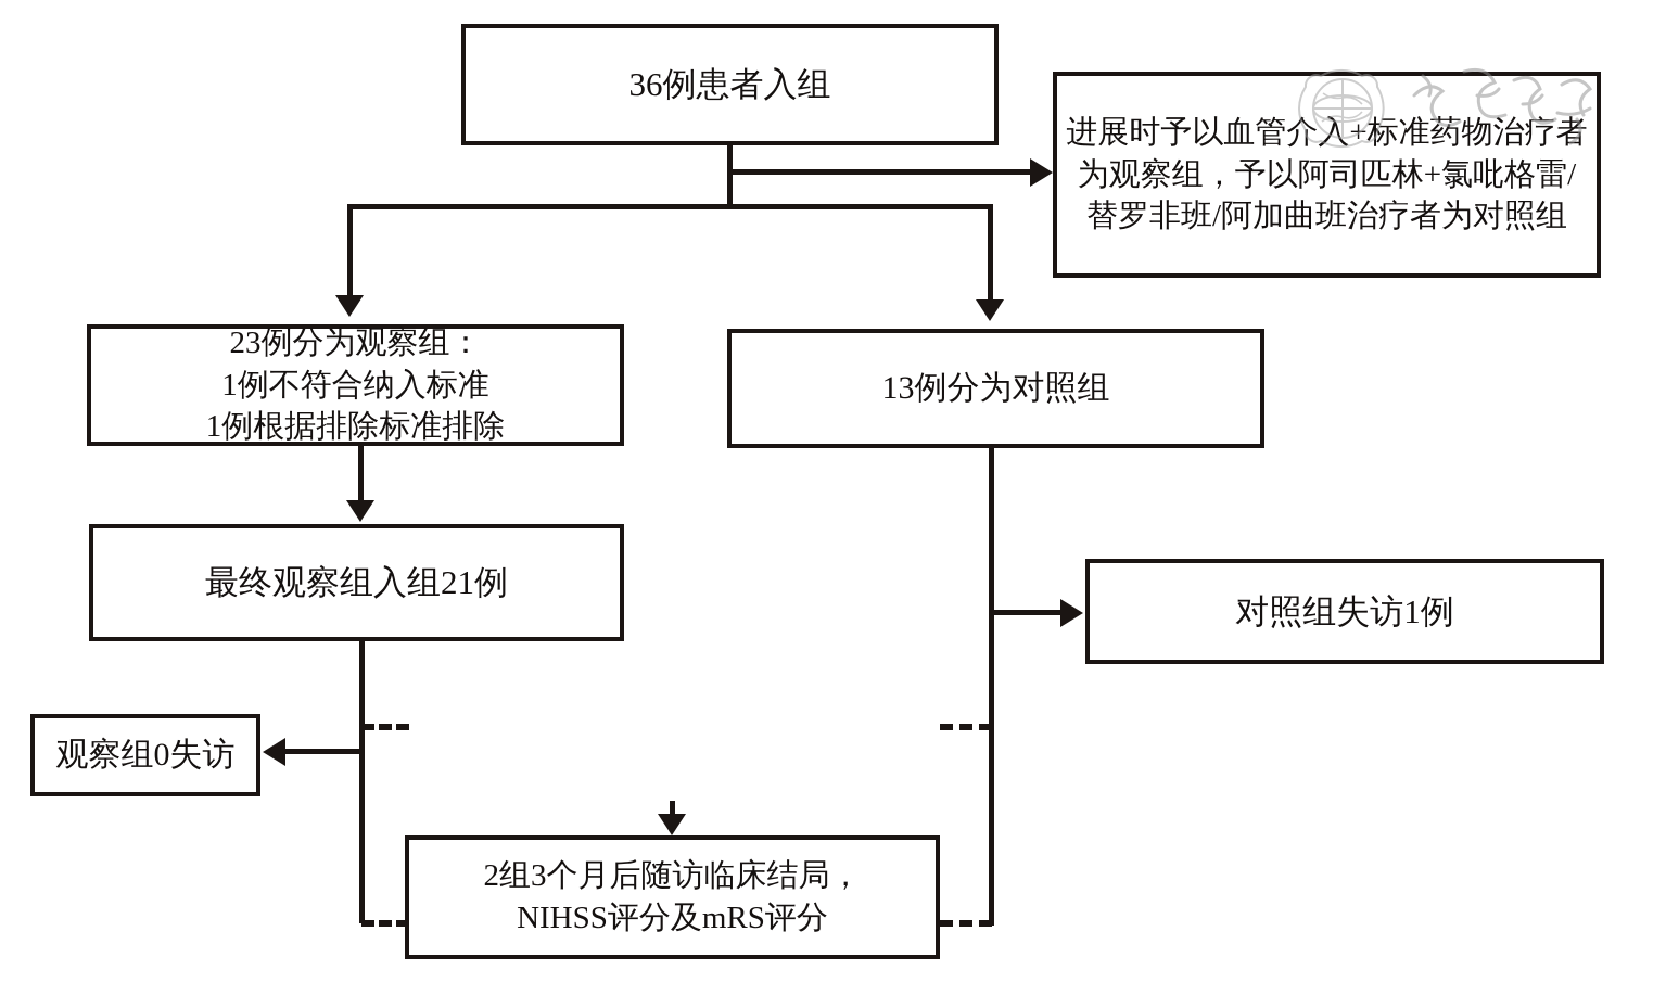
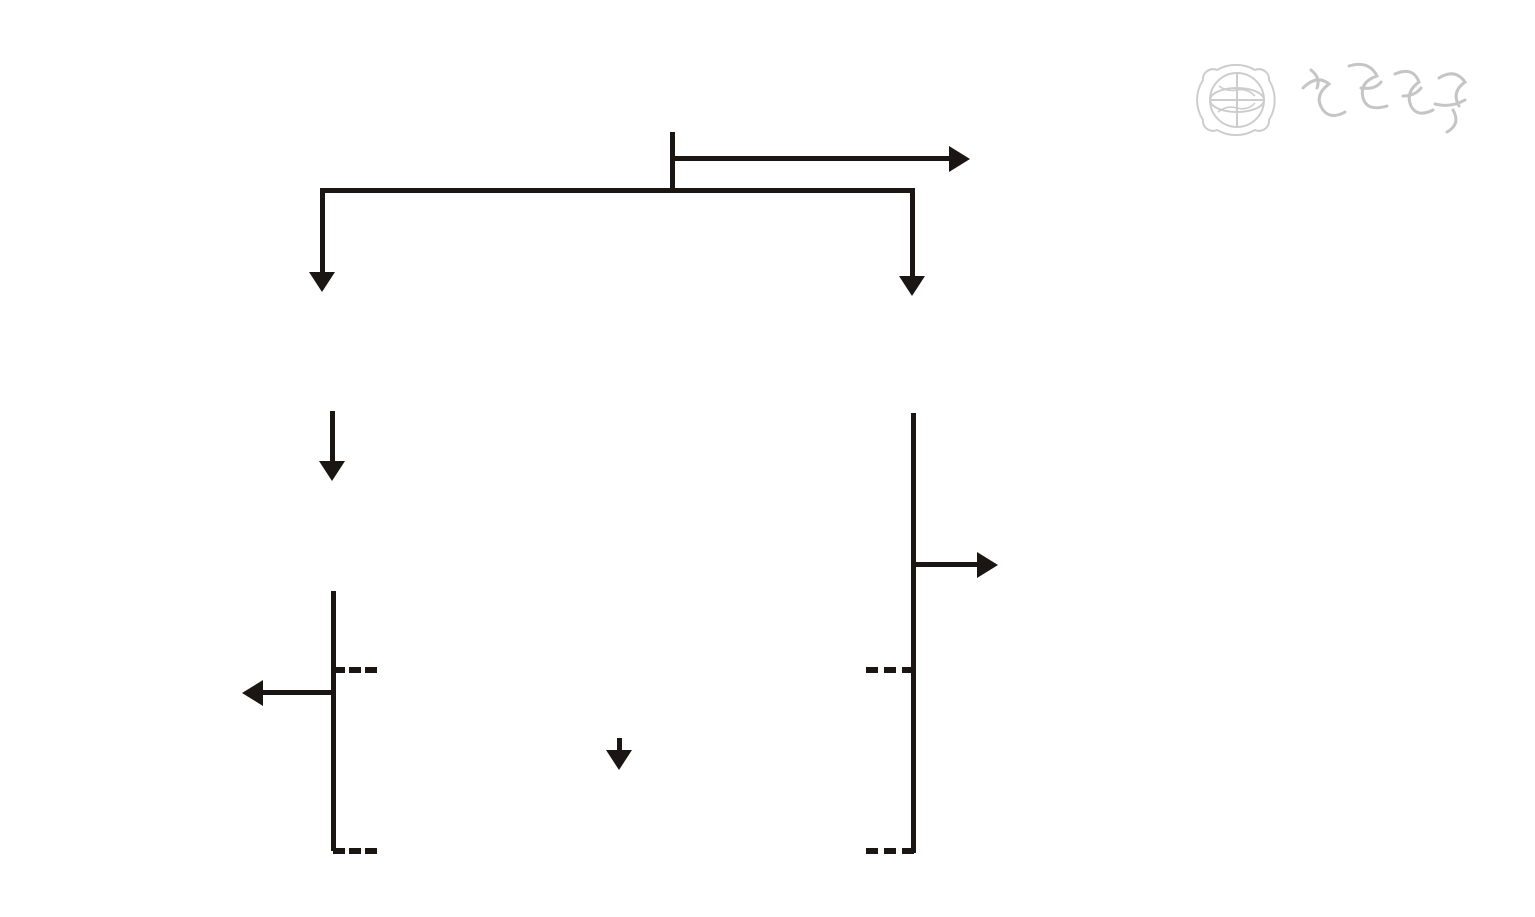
- 36例患者入组
- 进展时予以血管介入+标准药物治疗者为观察组，予以阿司匹林+氯吡格雷/替罗非班/阿加曲班治疗者为对照组
- 23例分为观察组：
- 1例不符合纳入标准
- 1例根据排除标准排除
- 13例分为对照组
- 最终观察组入组21例
- 对照组失访1例
- 观察组0失访
- 2组3个月后随访临床结局，
- NIHSS评分及mRS评分
